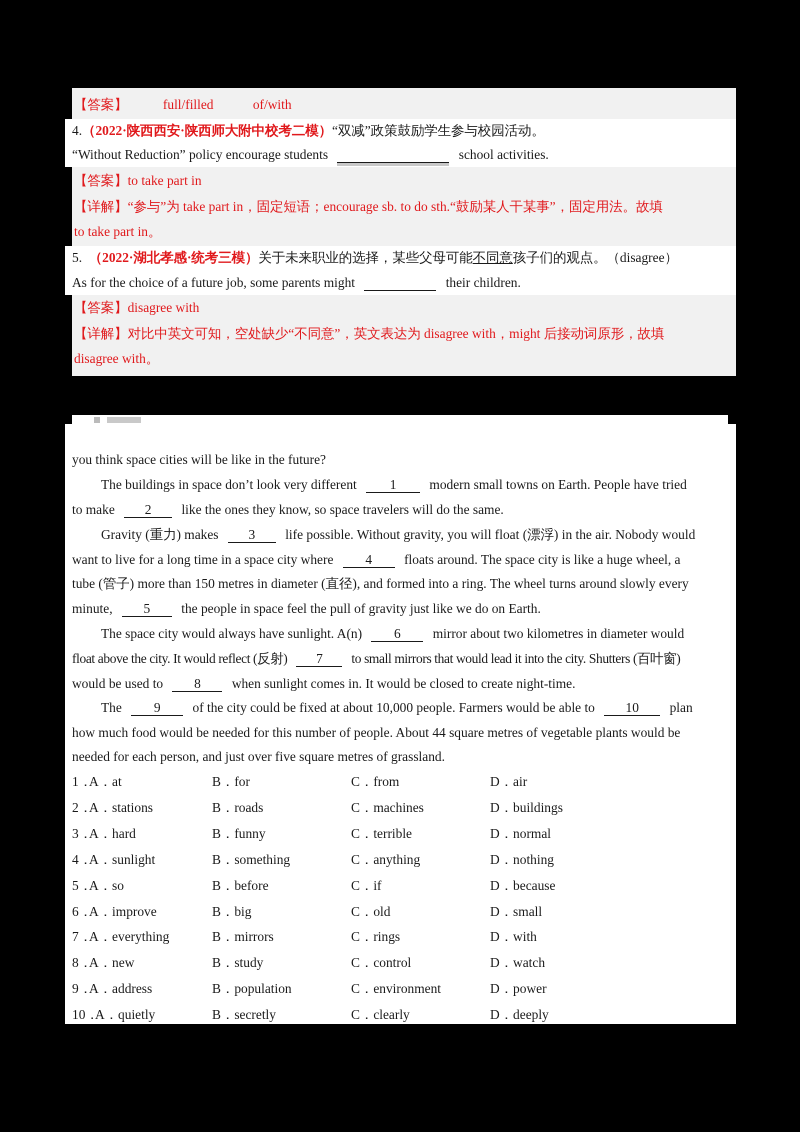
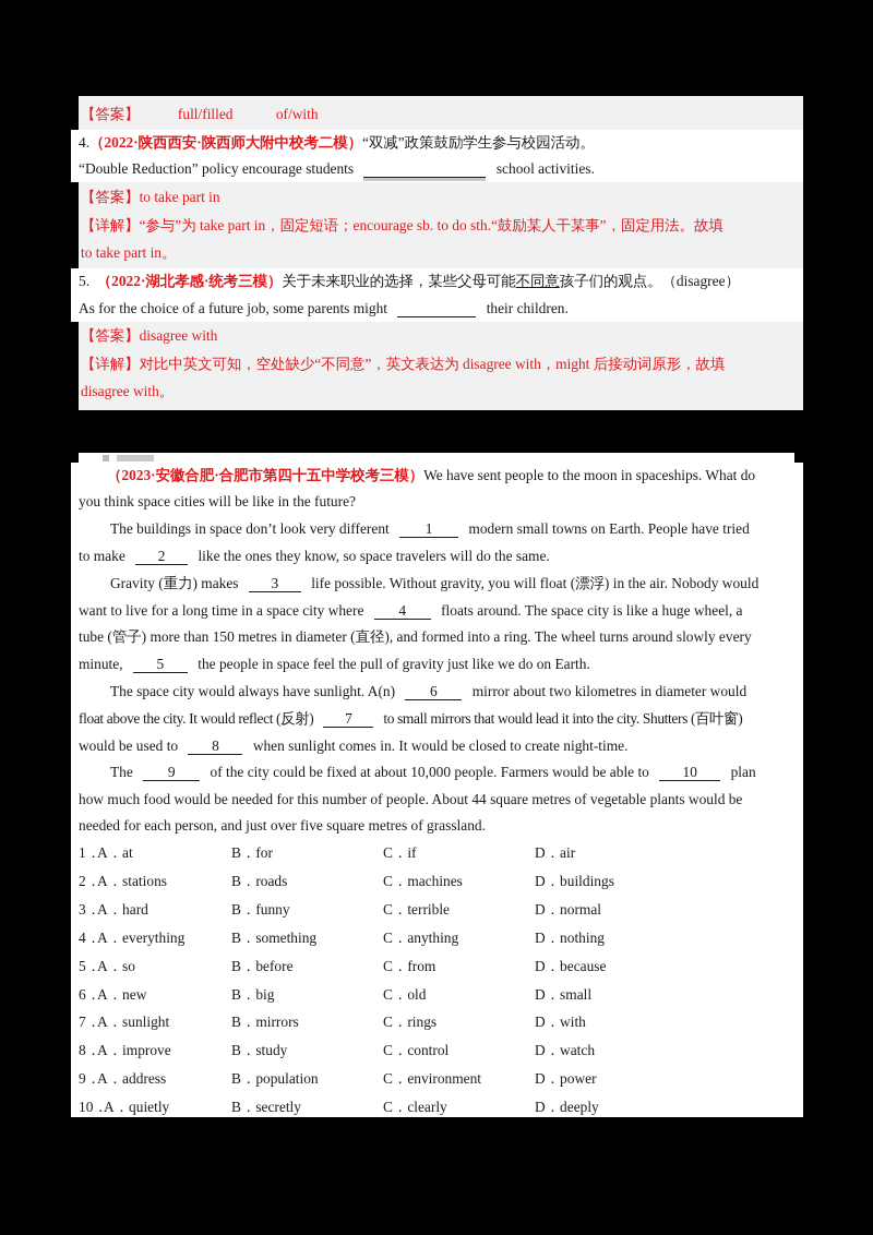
  【答案】 full/filled of/with
  4.（2022·陕西西安·陕西师大附中校考二模）“双减”政策鼓励学生参与校园活动。
- “Without Reduction” policy encourage students school activities.
+ “Double Reduction” policy encourage students school activities.
  【答案】to take part in
  【详解】“参与”为 take part in，固定短语；encourage sb. to do sth.“鼓励某人干某事”，固定用法。故填
  to take part in。
  5. （2022·湖北孝感·统考三模）关于未来职业的选择，某些父母可能不同意孩子们的观点。（disagree）
  As for the choice of a future job, some parents might their children.
  【答案】disagree with
  【详解】对比中英文可知，空处缺少“不同意”，英文表达为 disagree with，might 后接动词原形，故填
  disagree with。
+ （2023·安徽合肥·合肥市第四十五中学校考三模）We have sent people to the moon in spaceships. What do
  you think space cities will be like in the future?
  The buildings in space don’t look very different 1 modern small towns on Earth. People have tried
  to make 2 like the ones they know, so space travelers will do the same.
  Gravity (重力) makes 3 life possible. Without gravity, you will float (漂浮) in the air. Nobody would
  want to live for a long time in a space city where 4 floats around. The space city is like a huge wheel, a
  tube (管子) more than 150 metres in diameter (直径), and formed into a ring. The wheel turns around slowly every
  minute, 5 the people in space feel the pull of gravity just like we do on Earth.
  The space city would always have sunlight. A(n) 6 mirror about two kilometres in diameter would
  float above the city. It would reflect (反射) 7 to small mirrors that would lead it into the city. Shutters (百叶窗)
  would be used to 8 when sunlight comes in. It would be closed to create night-time.
  The 9 of the city could be fixed at about 10,000 people. Farmers would be able to 10 plan
  how much food would be needed for this number of people. About 44 square metres of vegetable plants would be
  needed for each person, and just over five square metres of grassland.
  1．
  A．at
  B．for
- C．from
+ C．if
  D．air
  2．
  A．stations
  B．roads
  C．machines
  D．buildings
  3．
  A．hard
  B．funny
  C．terrible
  D．normal
  4．
- A．sunlight
+ A．everything
  B．something
  C．anything
  D．nothing
  5．
  A．so
  B．before
- C．if
+ C．from
  D．because
  6．
- A．improve
+ A．new
  B．big
  C．old
  D．small
  7．
- A．everything
+ A．sunlight
  B．mirrors
  C．rings
  D．with
  8．
- A．new
+ A．improve
  B．study
  C．control
  D．watch
  9．
  A．address
  B．population
  C．environment
  D．power
  10．
  A．quietly
  B．secretly
  C．clearly
  D．deeply
